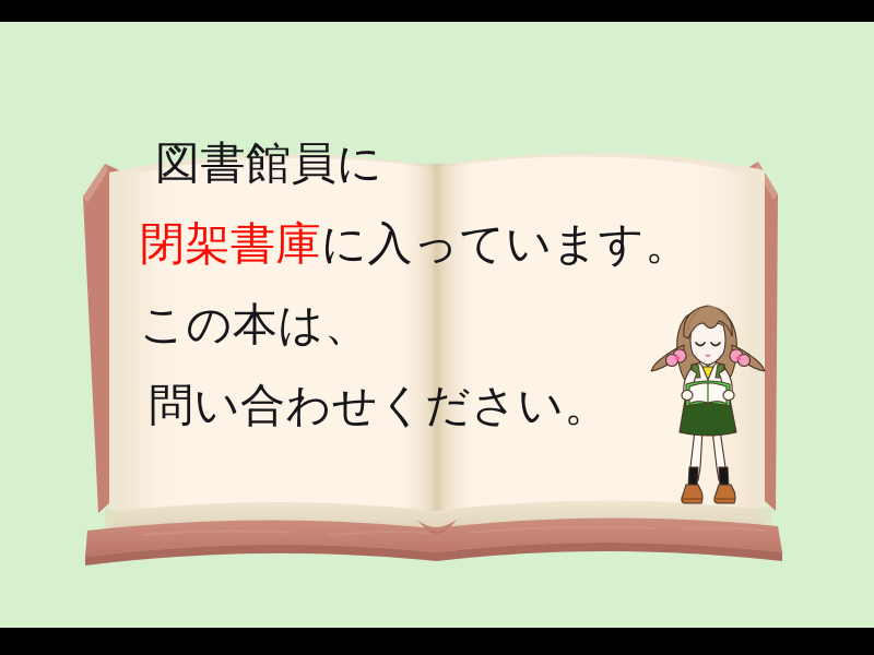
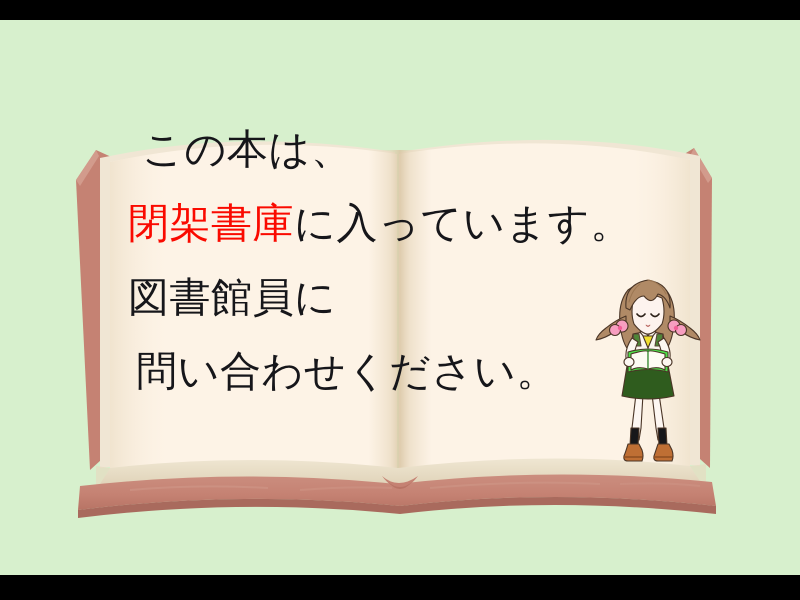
- 図書館員に
+ この本は、
  閉架書庫に入っています。
- この本は、
+ 図書館員に
  問い合わせください。
